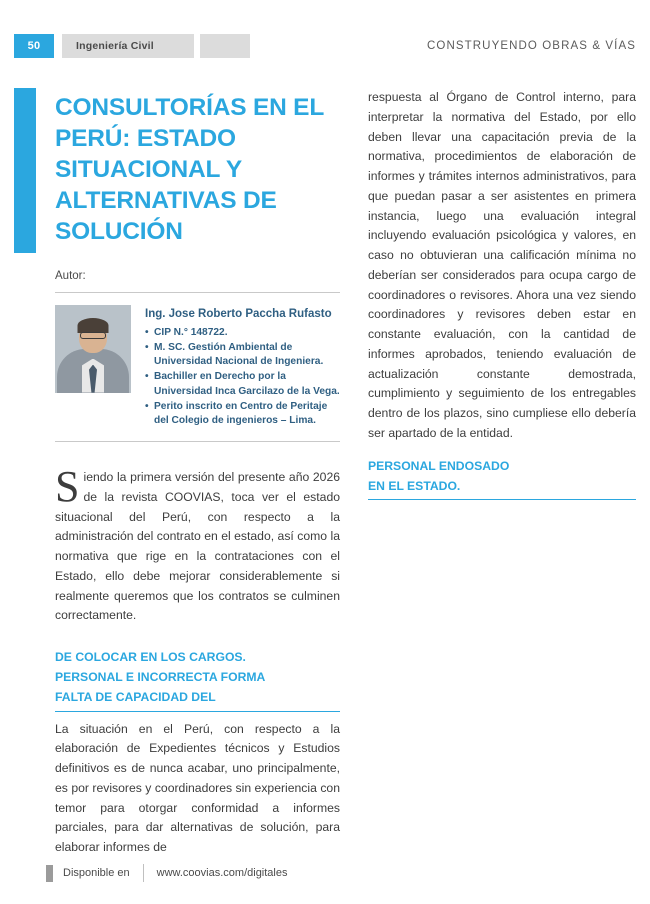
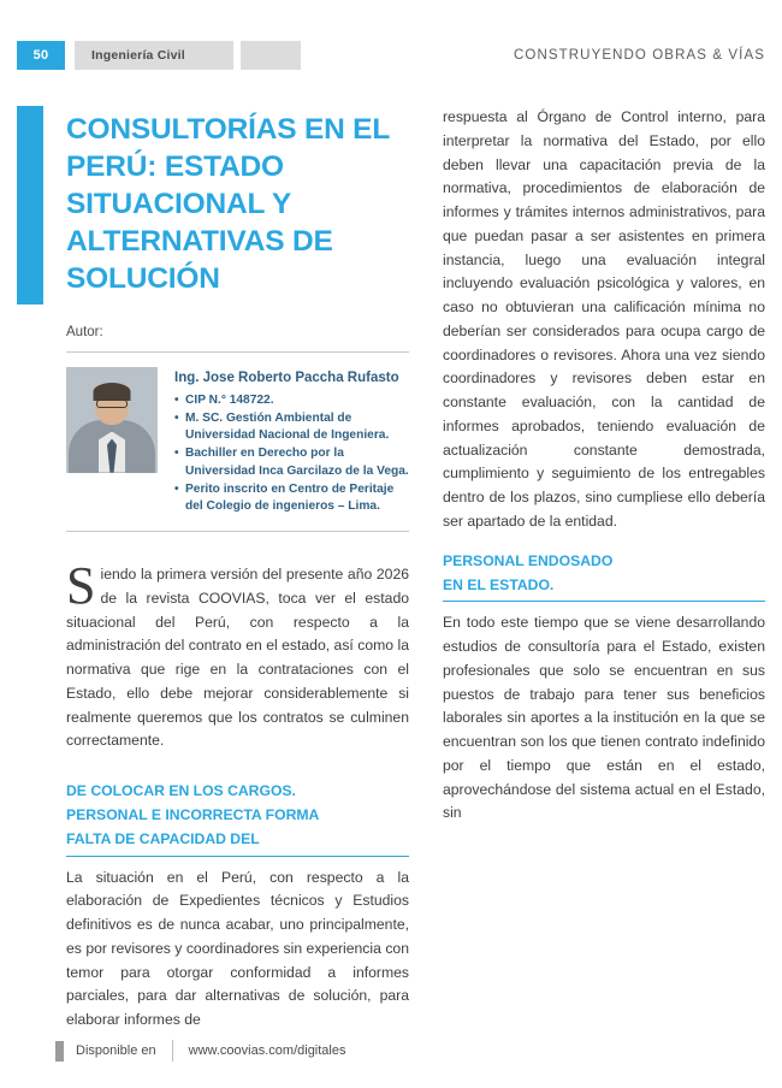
  50
  Ingeniería Civil
  CONSTRUYENDO OBRAS & VÍAS
  CONSULTORÍAS EN EL PERÚ: ESTADO SITUACIONAL Y ALTERNATIVAS DE SOLUCIÓN
  Autor:
  Ing. Jose Roberto Paccha Rufasto
  CIP N.° 148722.
  M. SC. Gestión Ambiental de Universidad Nacional de Ingeniera.
  Bachiller en Derecho por la Universidad Inca Garcilazo de la Vega.
  Perito inscrito en Centro de Peritaje del Colegio de ingenieros – Lima.
  S
  iendo la primera versión del presente año 2026 de la revista COOVIAS, toca ver el estado situacional del Perú, con respecto a la administración del contrato en el estado, así como la normativa que rige en la contrataciones con el Estado, ello debe mejorar considerablemente si realmente queremos que los contratos se culminen correctamente.
  DE COLOCAR EN LOS CARGOS.
  PERSONAL E INCORRECTA FORMA
  FALTA DE CAPACIDAD DEL
  La situación en el Perú, con respecto a la elaboración de Expedientes técnicos y Estudios definitivos es de nunca acabar, uno principalmente, es por revisores y coordinadores sin experiencia con temor para otorgar conformidad a informes parciales, para dar alternativas de solución, para elaborar informes de
  respuesta al Órgano de Control interno, para interpretar la normativa del Estado, por ello deben llevar una capacitación previa de la normativa, procedimientos de elaboración de informes y trámites internos administrativos, para que puedan pasar a ser asistentes en primera instancia, luego una evaluación integral incluyendo evaluación psicológica y valores, en caso no obtuvieran una calificación mínima no deberían ser considerados para ocupa cargo de coordinadores o revisores. Ahora una vez siendo coordinadores y revisores deben estar en constante evaluación, con la cantidad de informes aprobados, teniendo evaluación de actualización constante demostrada, cumplimiento y seguimiento de los entregables dentro de los plazos, sino cumpliese ello debería ser apartado de la entidad.
  PERSONAL ENDOSADO
  EN EL ESTADO.
+ En todo este tiempo que se viene desarrollando estudios de consultoría para el Estado, existen profesionales que solo se encuentran en sus puestos de trabajo para tener sus beneficios laborales sin aportes a la institución en la que se encuentran son los que tienen contrato indefinido por el tiempo que están en el estado, aprovechándose del sistema actual en el Estado, sin
  Disponible en
  www.coovias.com/digitales
